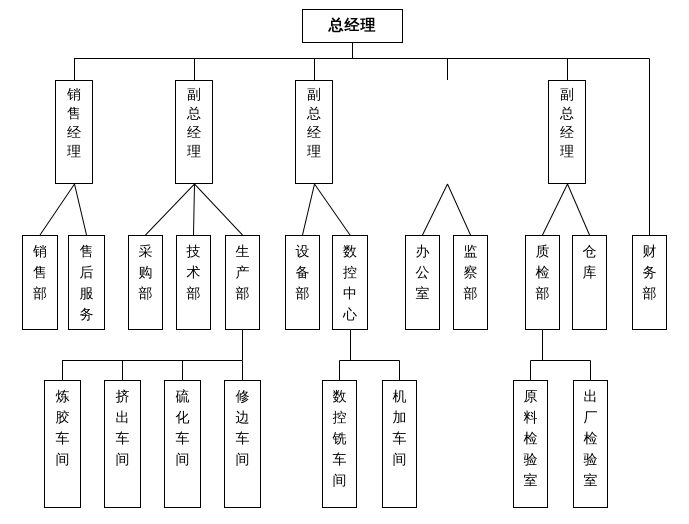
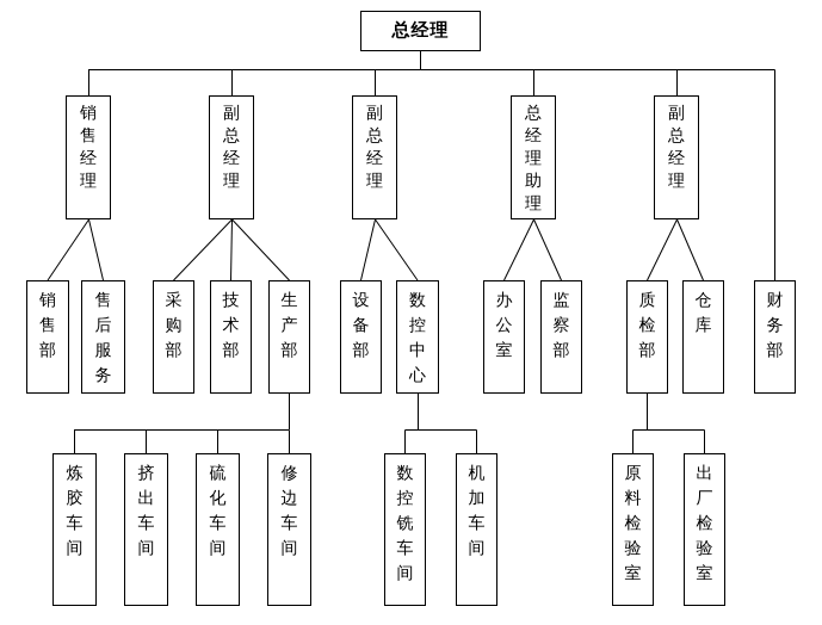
  总经理
  销售经理
  副总经理
  副总经理
+ 总经理助理
  副总经理
  销售部
  售后服务
  采购部
  技术部
  生产部
  设备部
  数控中心
  办公室
  监察部
  质检部
  仓库
  财务部
  炼胶车间
  挤出车间
  硫化车间
  修边车间
  数控铣车间
  机加车间
  原料检验室
  出厂检验室
